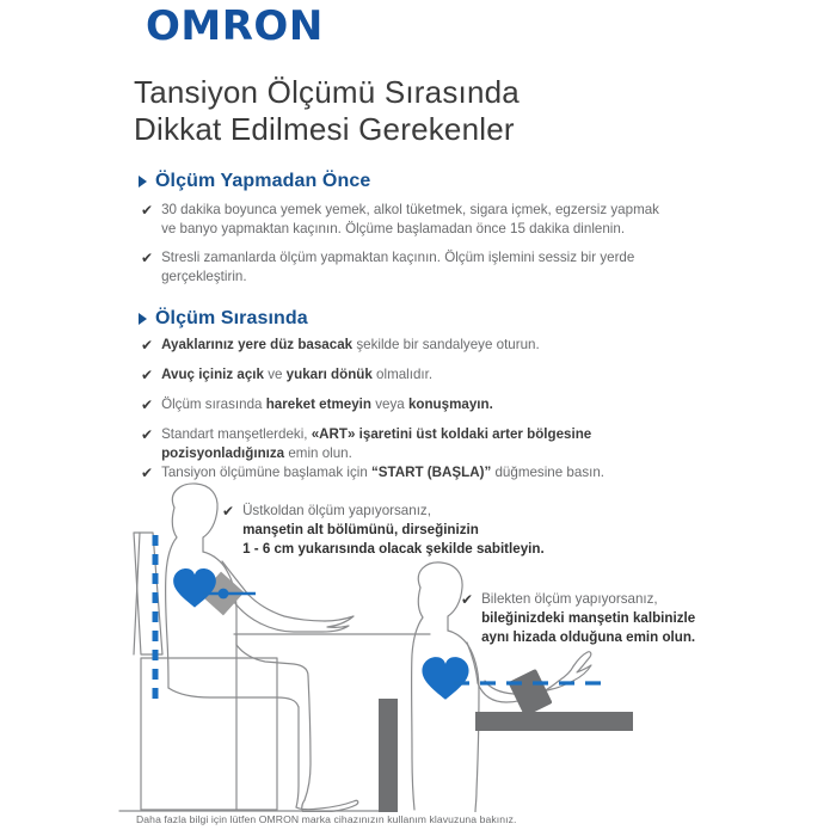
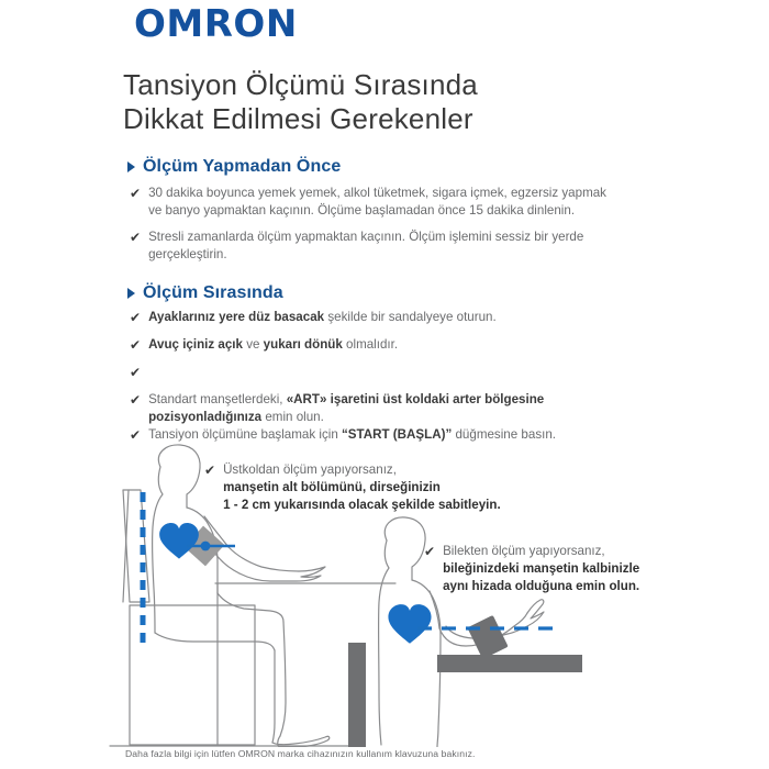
  OMRON
  Tansiyon Ölçümü Sırasında
  Dikkat Edilmesi Gerekenler
  Ölçüm Yapmadan Önce
  ✔
  30 dakika boyunca yemek yemek, alkol tüketmek, sigara içmek, egzersiz yapmak
  ve banyo yapmaktan kaçının. Ölçüme başlamadan önce 15 dakika dinlenin.
  ✔
  Stresli zamanlarda ölçüm yapmaktan kaçının. Ölçüm işlemini sessiz bir yerde
  gerçekleştirin.
  Ölçüm Sırasında
  ✔
  Ayaklarınız yere düz basacak şekilde bir sandalyeye oturun.
  ✔
  Avuç içiniz açık ve yukarı dönük olmalıdır.
  ✔
- Ölçüm sırasında hareket etmeyin veya konuşmayın.
  ✔
  Standart manşetlerdeki, «ART» işaretini üst koldaki arter bölgesine
  pozisyonladığınıza emin olun.
  ✔
  Tansiyon ölçümüne başlamak için “START (BAŞLA)” düğmesine basın.
  ✔
  Üstkoldan ölçüm yapıyorsanız,
  manşetin alt bölümünü, dirseğinizin
- 1 - 6 cm yukarısında olacak şekilde sabitleyin.
+ 1 - 2 cm yukarısında olacak şekilde sabitleyin.
  ✔
  Bilekten ölçüm yapıyorsanız,
  bileğinizdeki manşetin kalbinizle
  aynı hizada olduğuna emin olun.
  Daha fazla bilgi için lütfen OMRON marka cihazınızın kullanım klavuzuna bakınız.
